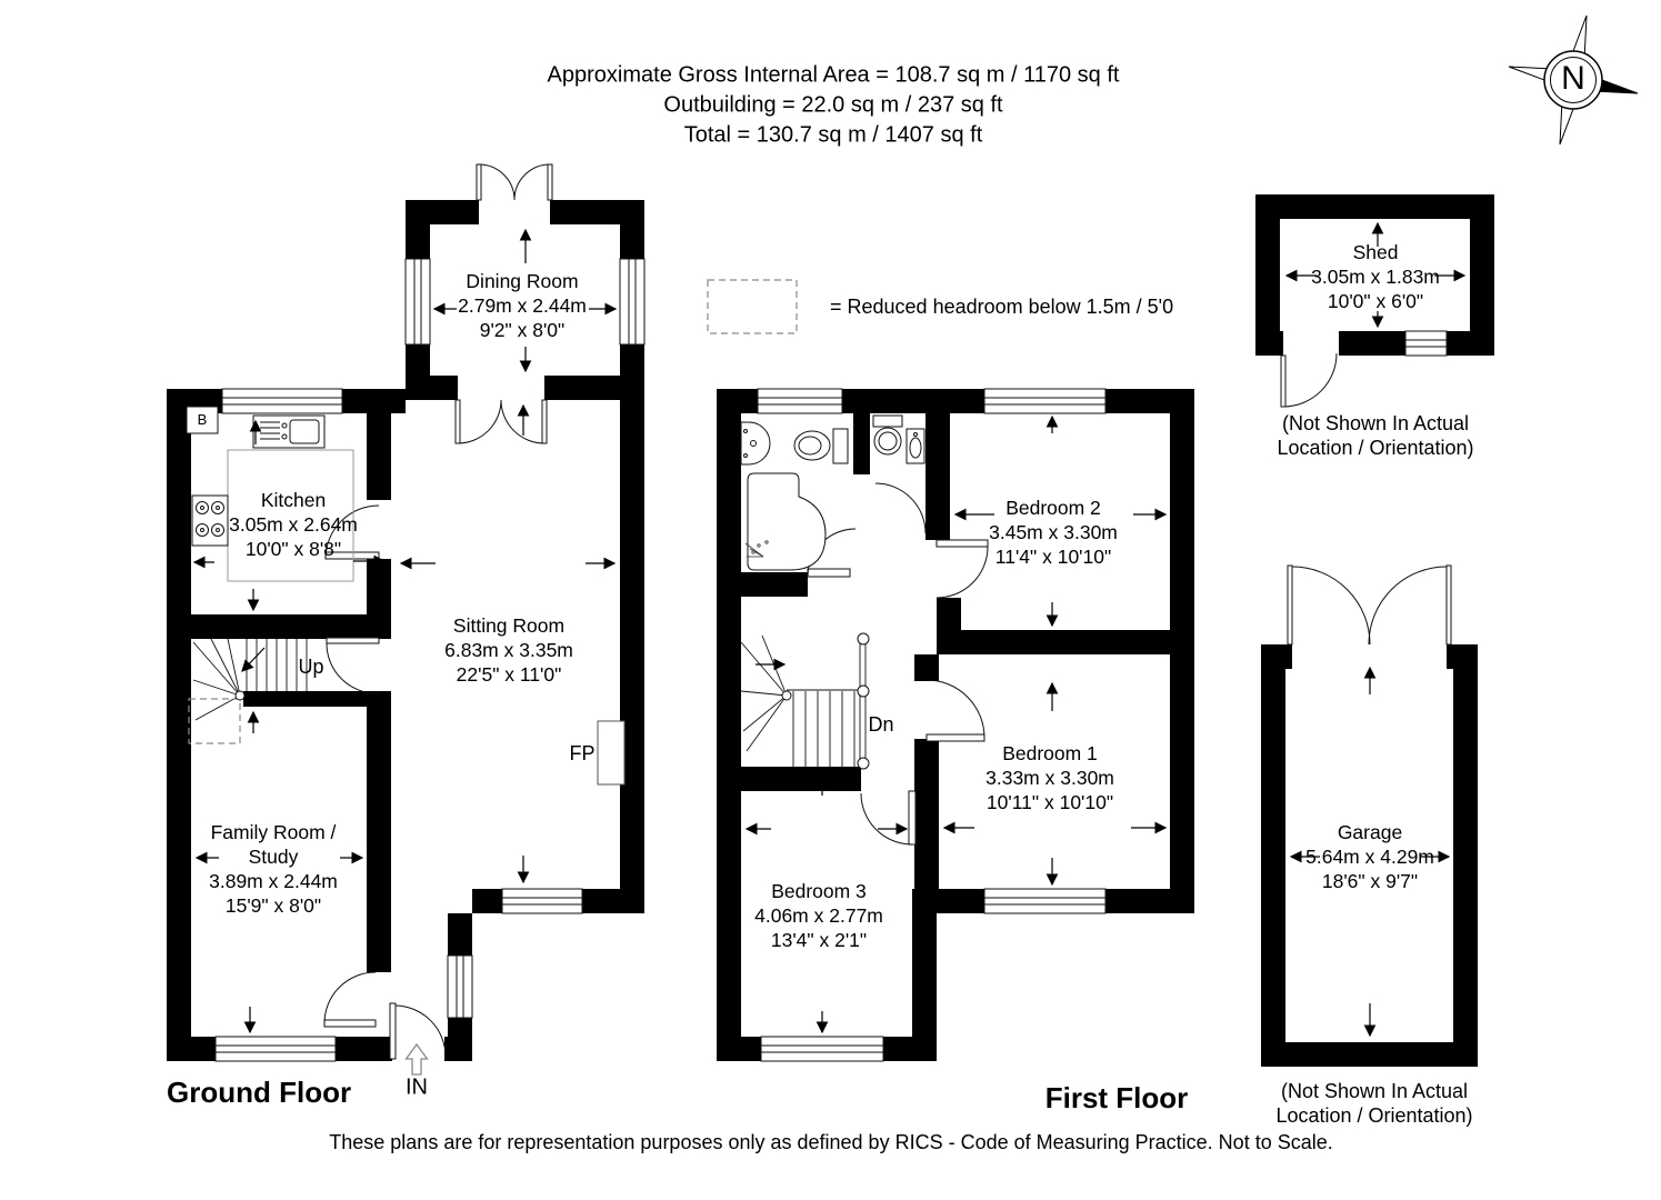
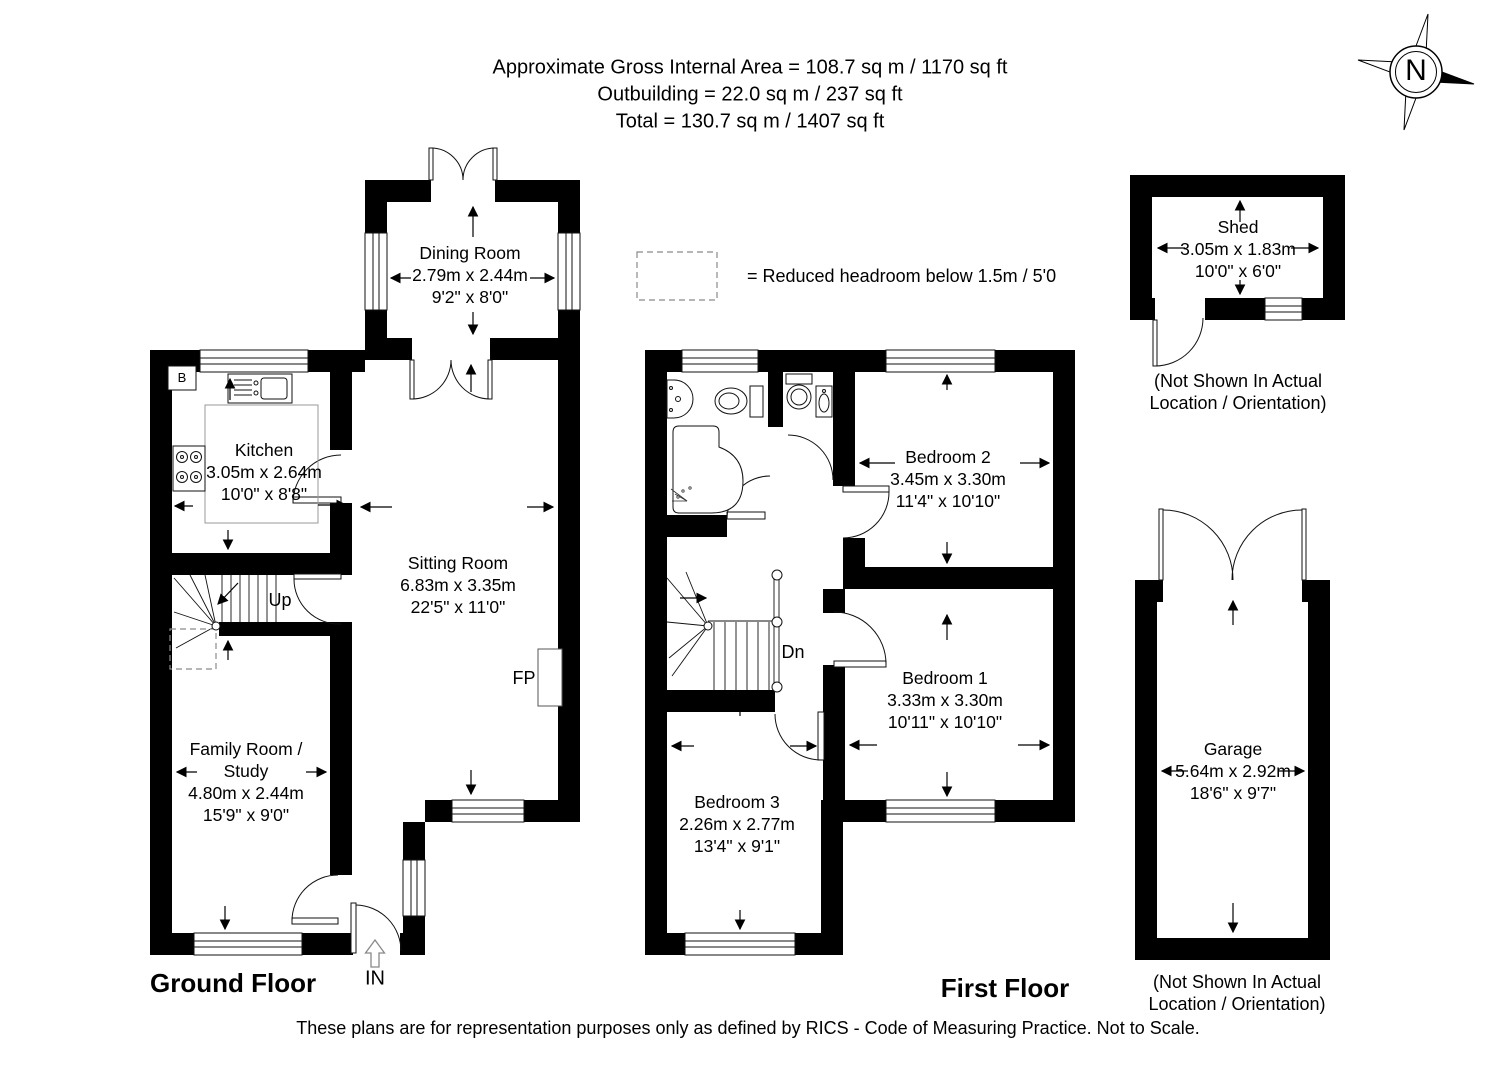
  Approximate Gross Internal Area = 108.7 sq m / 1170 sq ft
  Outbuilding = 22.0 sq m / 237 sq ft
  Total = 130.7 sq m / 1407 sq ft
  N
  = Reduced headroom below 1.5m / 5'0
  Dining Room
  2.79m x 2.44m
  9'2" x 8'0"
  Kitchen
  3.05m x 2.64m
  10'0" x 8'8"
  Sitting Room
  6.83m x 3.35m
  22'5" x 11'0"
  Family Room /
  Study
- 3.89m x 2.44m
+ 4.80m x 2.44m
- 15'9" x 8'0"
+ 15'9" x 9'0"
  Up
  FP
  B
  IN
  Ground Floor
  Bedroom 2
  3.45m x 3.30m
  11'4" x 10'10"
  Bedroom 1
  3.33m x 3.30m
  10'11" x 10'10"
  Bedroom 3
- 4.06m x 2.77m
+ 2.26m x 2.77m
- 13'4" x 2'1"
+ 13'4" x 9'1"
  Dn
  First Floor
  Shed
  3.05m x 1.83m
  10'0" x 6'0"
  (Not Shown In Actual
  Location / Orientation)
  Garage
- 5.64m x 4.29m
+ 5.64m x 2.92m
  18'6" x 9'7"
  (Not Shown In Actual
  Location / Orientation)
  These plans are for representation purposes only as defined by RICS - Code of Measuring Practice. Not to Scale.
